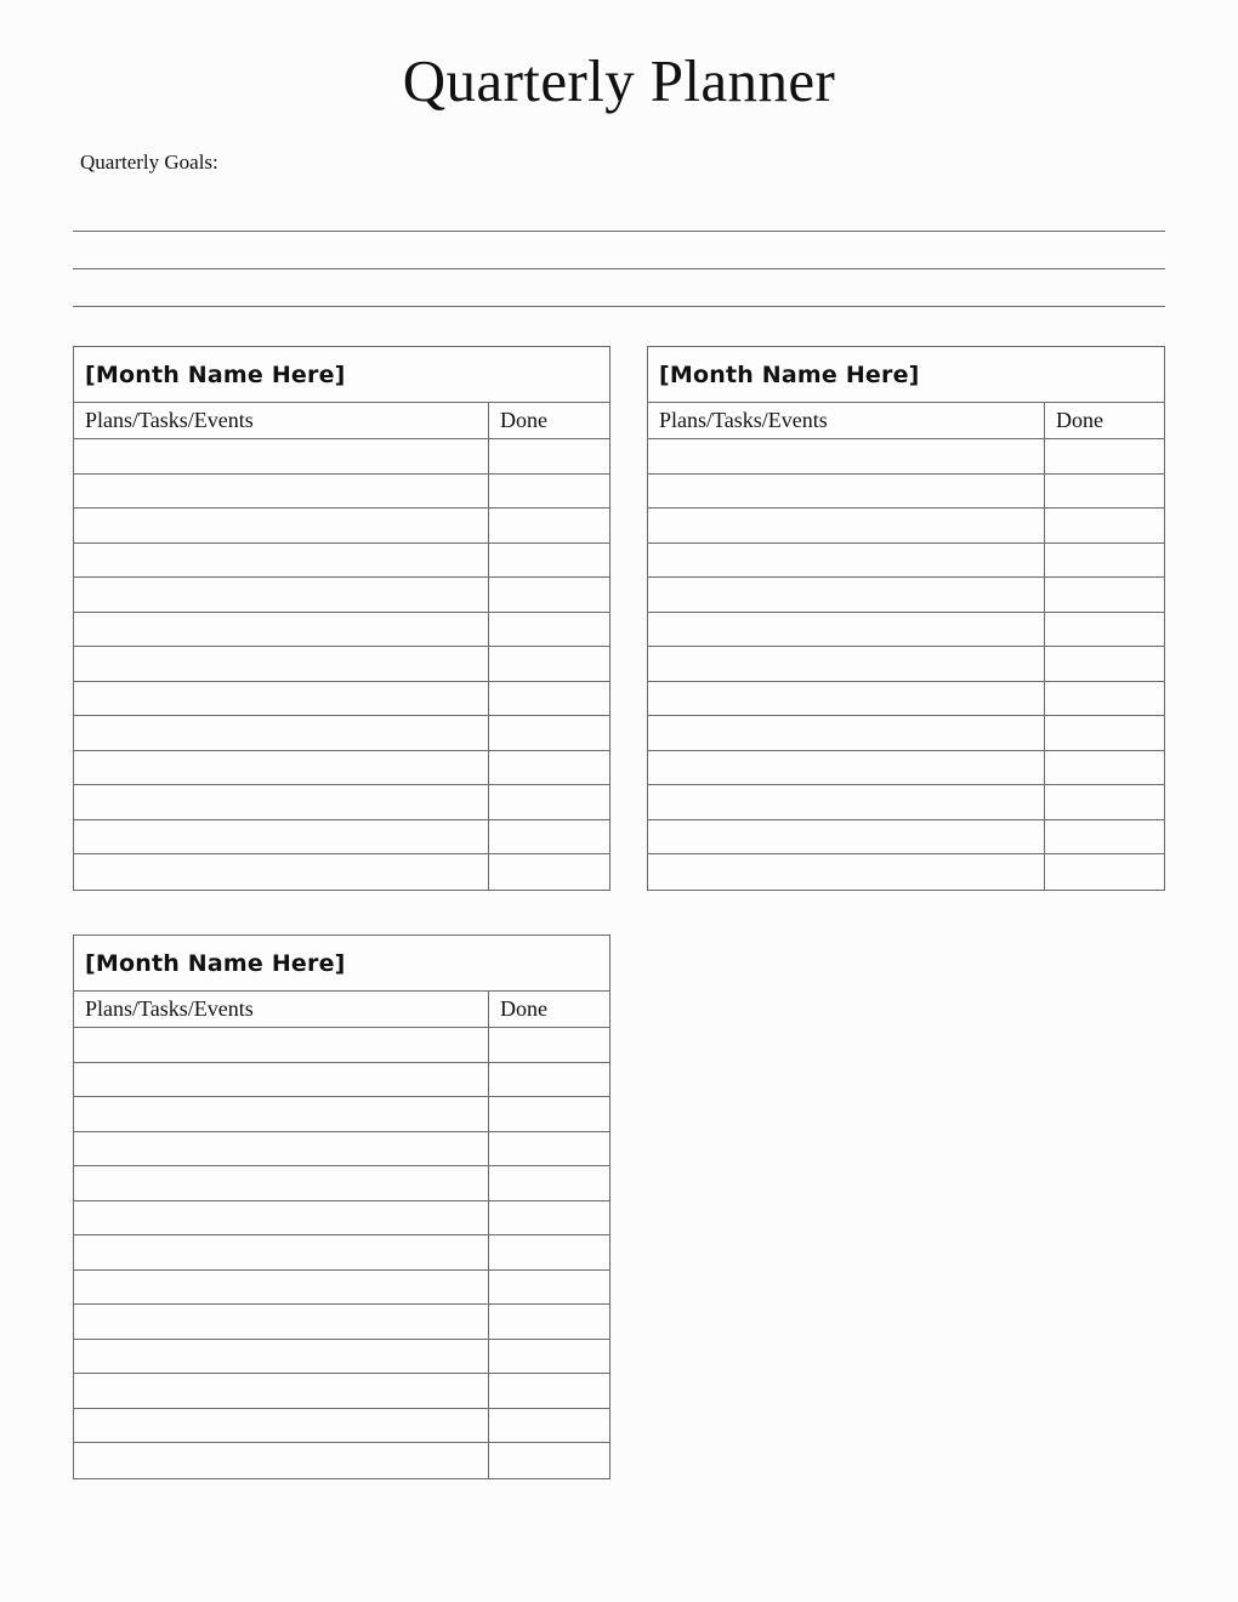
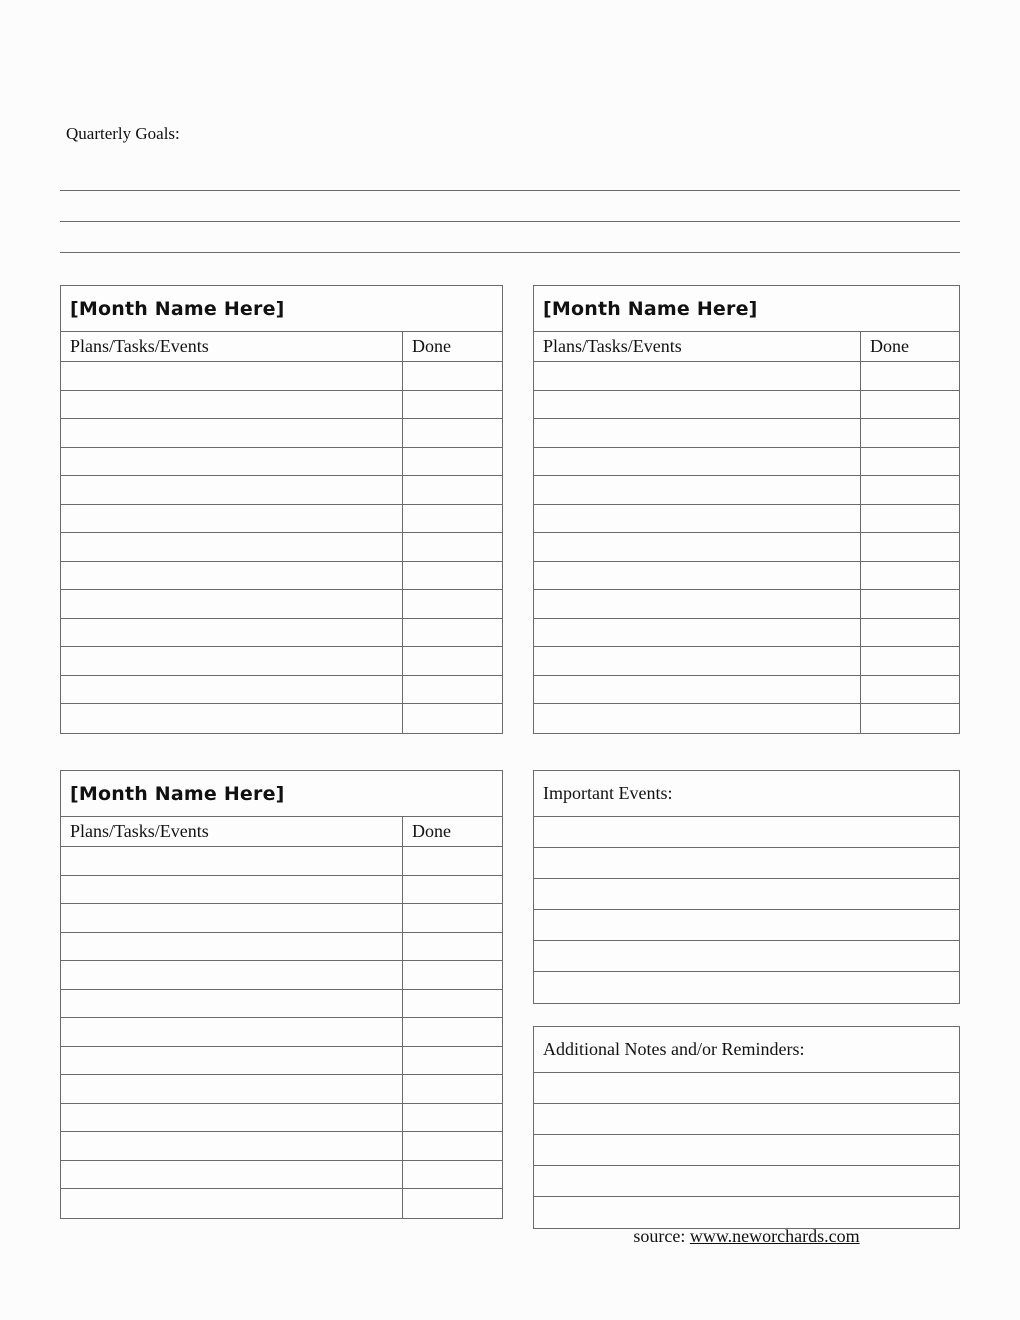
- Quarterly Planner
  Quarterly Goals:
  [Month Name Here]
  Plans/Tasks/Events
  Done
  [Month Name Here]
  Plans/Tasks/Events
  Done
  [Month Name Here]
  Plans/Tasks/Events
  Done
+ Important Events:
+ Additional Notes and/or Reminders:
+ source: www.neworchards.com
